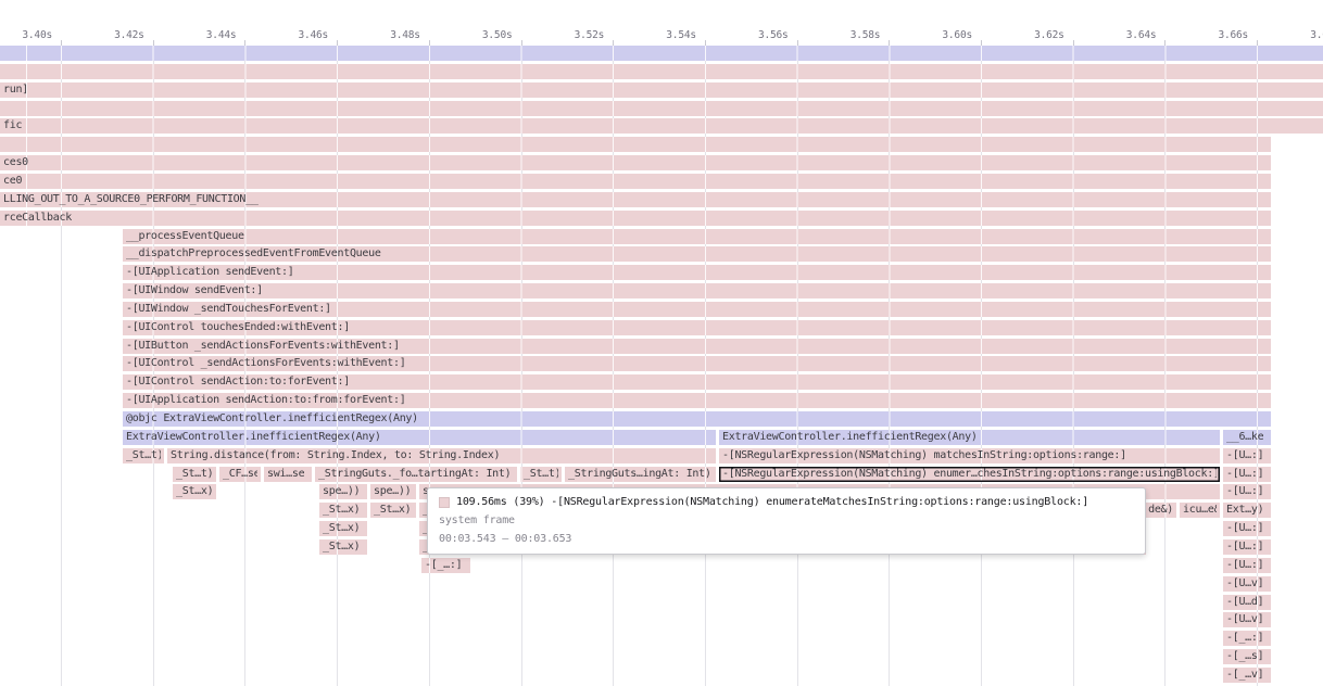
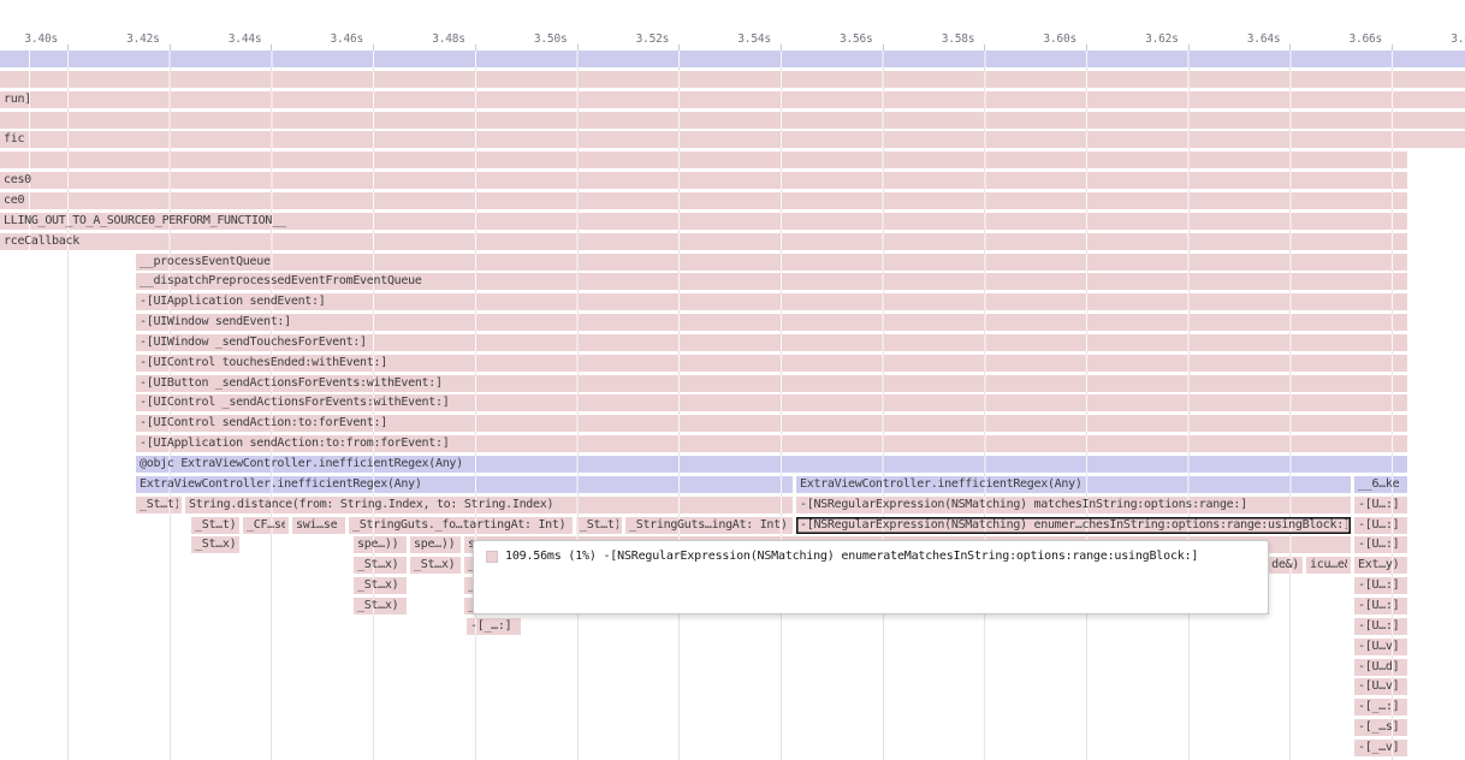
  3.40s
  3.42s
  3.44s
  3.46s
  3.48s
  3.50s
  3.52s
  3.54s
  3.56s
  3.58s
  3.60s
  3.62s
  3.64s
  3.66s
  run]
  fic
  ces0
  ce0
  LLING_OUT_TO_A_SOURCE0_PERFORM_FUNCTION__
  rceCallback
  __processEventQueue
  __dispatchPreprocessedEventFromEventQueue
  -[UIApplication sendEvent:]
  -[UIWindow sendEvent:]
  -[UIWindow _sendTouchesForEvent:]
  -[UIControl touchesEnded:withEvent:]
  -[UIButton _sendActionsForEvents:withEvent:]
  -[UIControl _sendActionsForEvents:withEvent:]
  -[UIControl sendAction:to:forEvent:]
  -[UIApplication sendAction:to:from:forEvent:]
  @objc ExtraViewController.inefficientRegex(Any)
  ExtraViewController.inefficientRegex(Any)
  ExtraViewController.inefficientRegex(Any)
  __6…ke
  _St…t)
  String.distance(from: String.Index, to: String.Index)
  -[NSRegularExpression(NSMatching) matchesInString:options:range:]
  -[U…:]
  _St…t)
  _CF…se
  swi…se
  _StringGuts._fo…tartingAt: Int)
  _St…t)
  _StringGuts…ingAt: Int)
  -[NSRegularExpression(NSMatching) enumer…chesInString:options:range:usingBlock:]
  -[U…:]
  _St…x)
  spe…))
  spe…))
  s
  -[U…:]
  _St…x)
  _St…x)
  _
  de&)
  icu…e
  Ext…y)
  _St…x)
  _
  -[U…:]
  _St…x)
  _
  -[U…:]
  -[_…:]
  -[U…:]
  -[U…v]
  -[U…d]
  -[U…v]
  -[_…:]
  -[_…s]
  -[_…v]
- 109.56ms (39%) -[NSRegularExpression(NSMatching) enumerateMatchesInString:options:range:usingBlock:]
+ 109.56ms (1%) -[NSRegularExpression(NSMatching) enumerateMatchesInString:options:range:usingBlock:]
- system frame
- 00:03.543 — 00:03.653
